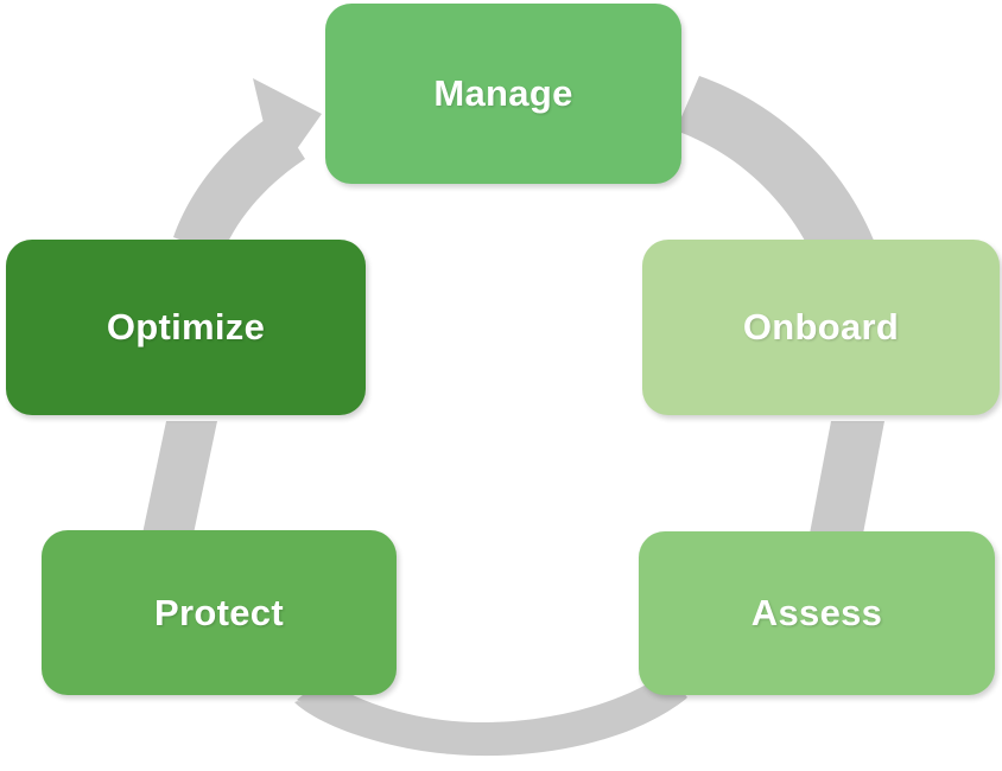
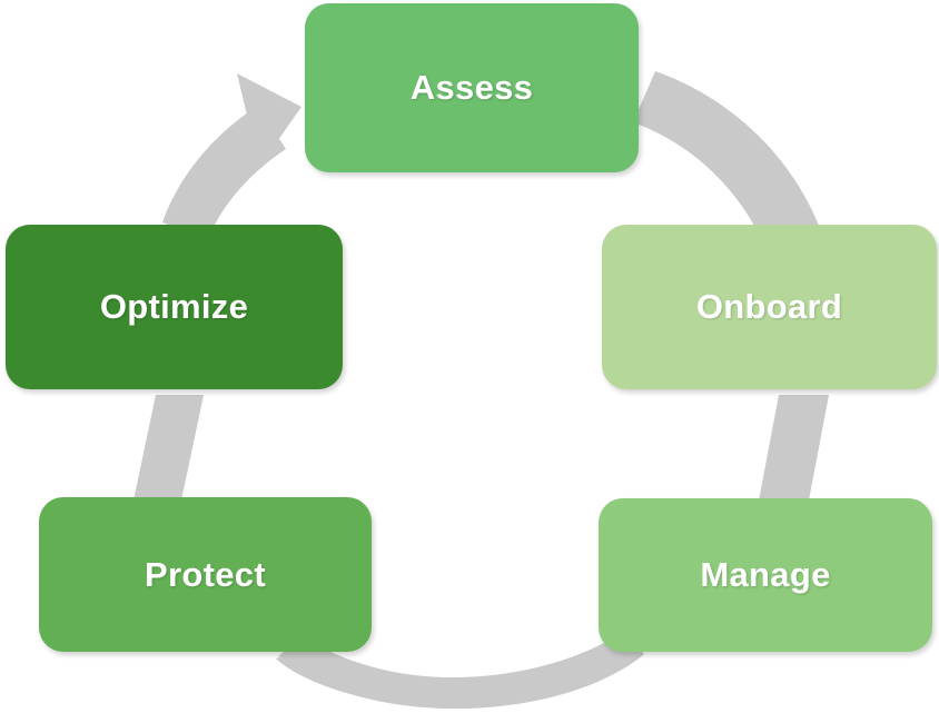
- Manage
+ Assess
  Onboard
- Assess
+ Manage
  Protect
  Optimize
